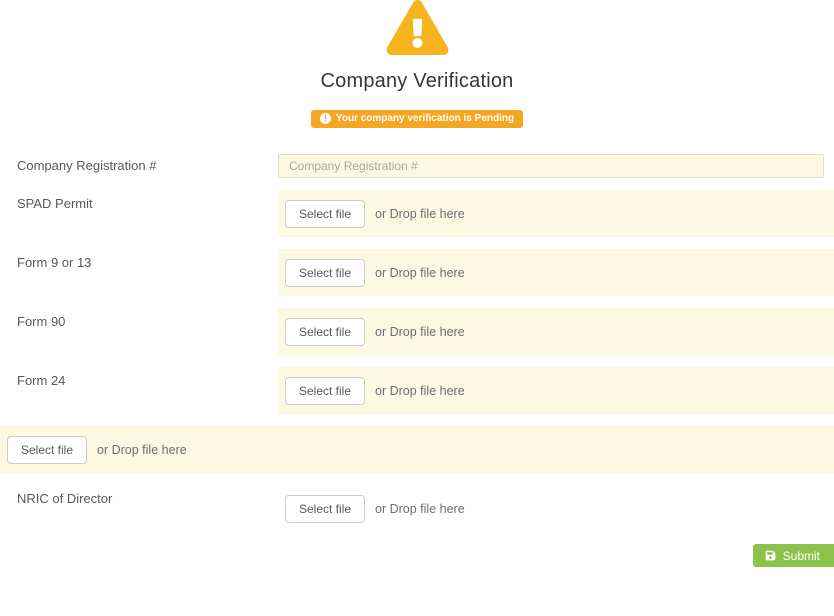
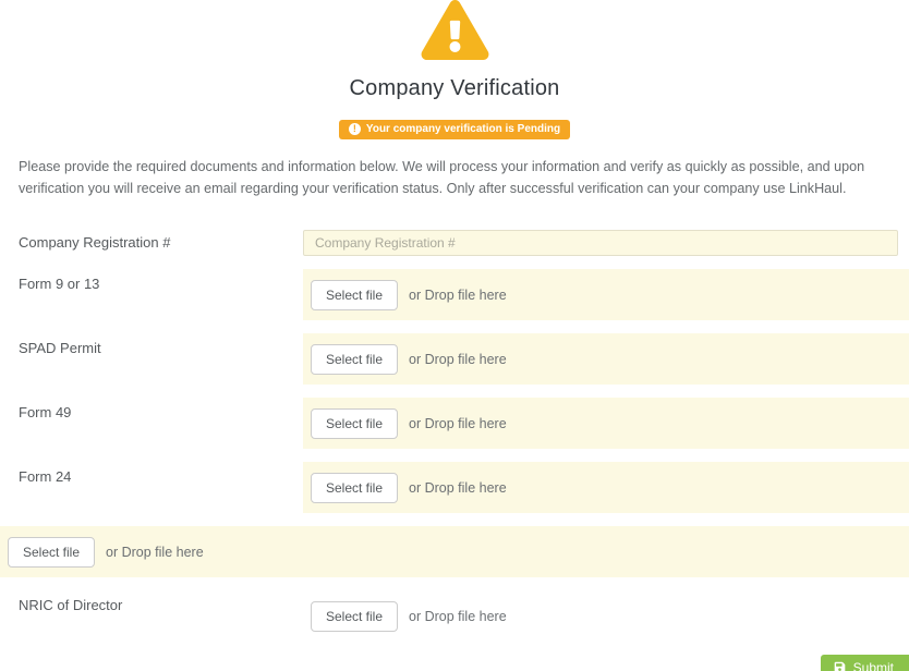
  Company Verification
  !
  Your company verification is Pending
+ Please provide the required documents and information below. We will process your information and verify as quickly as possible, and upon verification you will receive an email regarding your verification status. Only after successful verification can your company use LinkHaul.
  Company Registration #
  Company Registration #
- SPAD Permit
+ Form 9 or 13
  Select file
  or Drop file here
- Form 9 or 13
+ SPAD Permit
  Select file
  or Drop file here
- Form 90
+ Form 49
  Select file
  or Drop file here
  Form 24
  Select file
  or Drop file here
  Select file
  or Drop file here
  NRIC of Director
  Select file
  or Drop file here
  Submit
